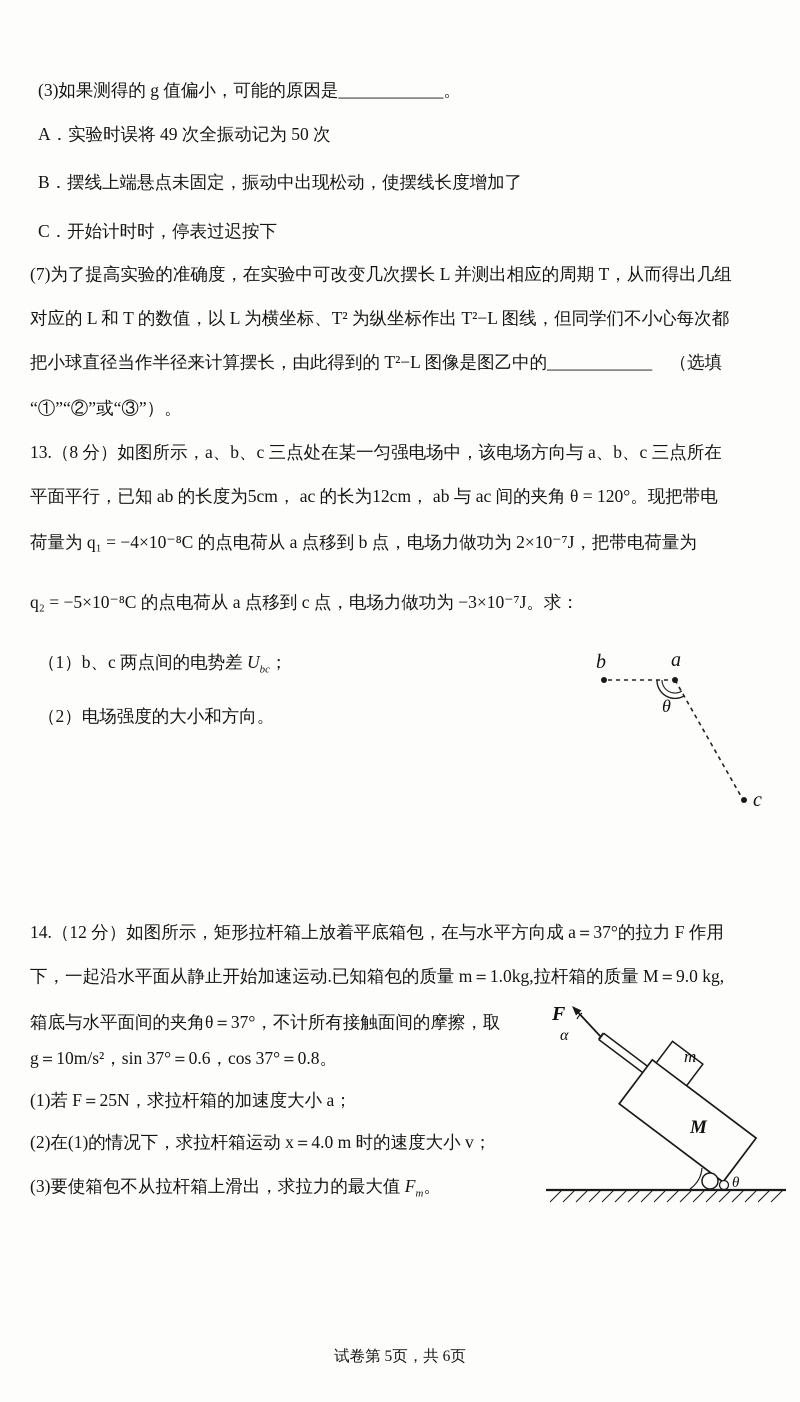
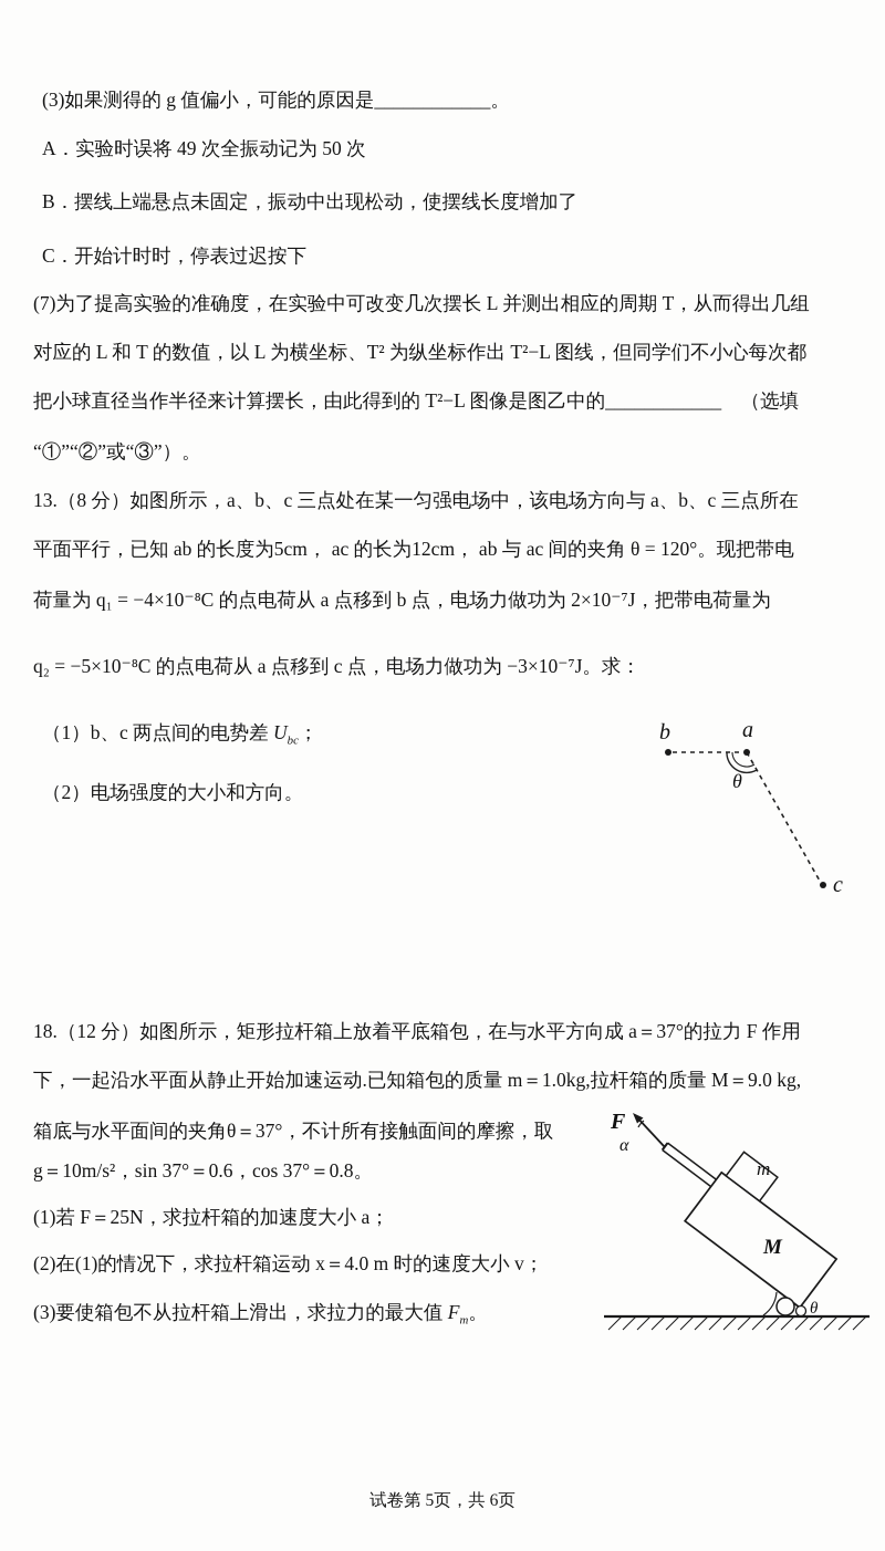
  (3)如果测得的 g 值偏小，可能的原因是____________。
  A．实验时误将 49 次全振动记为 50 次
  B．摆线上端悬点未固定，振动中出现松动，使摆线长度增加了
  C．开始计时时，停表过迟按下
  (7)为了提高实验的准确度，在实验中可改变几次摆长 L 并测出相应的周期 T，从而得出几组
  对应的 L 和 T 的数值，以 L 为横坐标、T² 为纵坐标作出 T²−L 图线，但同学们不小心每次都
  把小球直径当作半径来计算摆长，由此得到的 T²−L 图像是图乙中的____________ （选填
  “①”“②”或“③”）。
  13.（8 分）如图所示，a、b、c 三点处在某一匀强电场中，该电场方向与 a、b、c 三点所在
  平面平行，已知 ab 的长度为5cm， ac 的长为12cm， ab 与 ac 间的夹角 θ = 120°。现把带电
  荷量为 q₁ = −4×10⁻⁸C 的点电荷从 a 点移到 b 点，电场力做功为 2×10⁻⁷J，把带电荷量为
  q₂ = −5×10⁻⁸C 的点电荷从 a 点移到 c 点，电场力做功为 −3×10⁻⁷J。求：
  （1）b、c 两点间的电势差 Ubc；
  （2）电场强度的大小和方向。
  b
  a
  θ
  c
- 14.（12 分）如图所示，矩形拉杆箱上放着平底箱包，在与水平方向成 a＝37°的拉力 F 作用
+ 18.（12 分）如图所示，矩形拉杆箱上放着平底箱包，在与水平方向成 a＝37°的拉力 F 作用
  下，一起沿水平面从静止开始加速运动.已知箱包的质量 m＝1.0kg,拉杆箱的质量 M＝9.0 kg,
  箱底与水平面间的夹角θ＝37°，不计所有接触面间的摩擦，取
  g＝10m/s²，sin 37°＝0.6，cos 37°＝0.8。
  (1)若 F＝25N，求拉杆箱的加速度大小 a；
  (2)在(1)的情况下，求拉杆箱运动 x＝4.0 m 时的速度大小 v；
  (3)要使箱包不从拉杆箱上滑出，求拉力的最大值 Fm。
  F
  α
  m
  M
  θ
  试卷第 5页，共 6页
